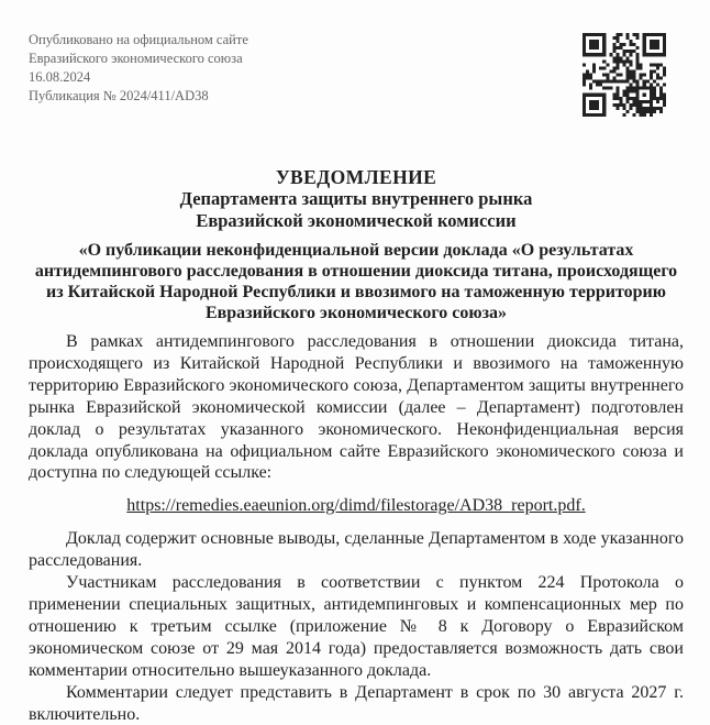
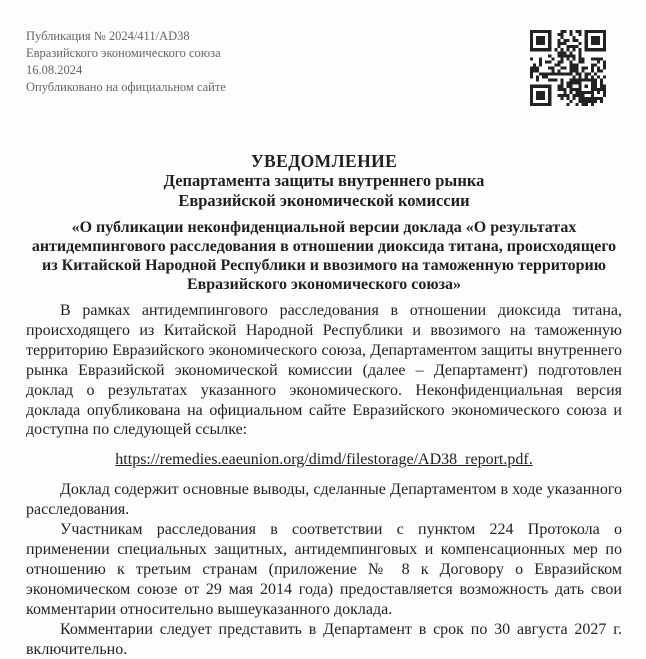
- Опубликовано на официальном сайте
+ Публикация № 2024/411/AD38
  Евразийского экономического союза
  16.08.2024
- Публикация № 2024/411/AD38
+ Опубликовано на официальном сайте
  УВЕДОМЛЕНИЕ
  Департамента защиты внутреннего рынка
  Евразийской экономической комиссии
  «О публикации неконфиденциальной версии доклада «О результатах антидемпингового расследования в отношении диоксида титана, происходящего из Китайской Народной Республики и ввозимого на таможенную территорию Евразийского экономического союза»
  В рамках антидемпингового расследования в отношении диоксида титана, происходящего из Китайской Народной Республики и ввозимого на таможенную территорию Евразийского экономического союза, Департаментом защиты внутреннего рынка Евразийской экономической комиссии (далее – Департамент) подготовлен доклад о результатах указанного экономического. Неконфиденциальная версия доклада опубликована на официальном сайте Евразийского экономического союза и доступна по следующей ссылке:
  https://remedies.eaeunion.org/dimd/filestorage/AD38_report.pdf.
  Доклад содержит основные выводы, сделанные Департаментом в ходе указанного расследования.
- Участникам расследования в соответствии с пунктом 224 Протокола о применении специальных защитных, антидемпинговых и компенсационных мер по отношению к третьим ссылке (приложение № 8 к Договору о Евразийском экономическом союзе от 29 мая 2014 года) предоставляется возможность дать свои комментарии относительно вышеуказанного доклада.
+ Участникам расследования в соответствии с пунктом 224 Протокола о применении специальных защитных, антидемпинговых и компенсационных мер по отношению к третьим странам (приложение № 8 к Договору о Евразийском экономическом союзе от 29 мая 2014 года) предоставляется возможность дать свои комментарии относительно вышеуказанного доклада.
  Комментарии следует представить в Департамент в срок по 30 августа 2027 г. включительно.
